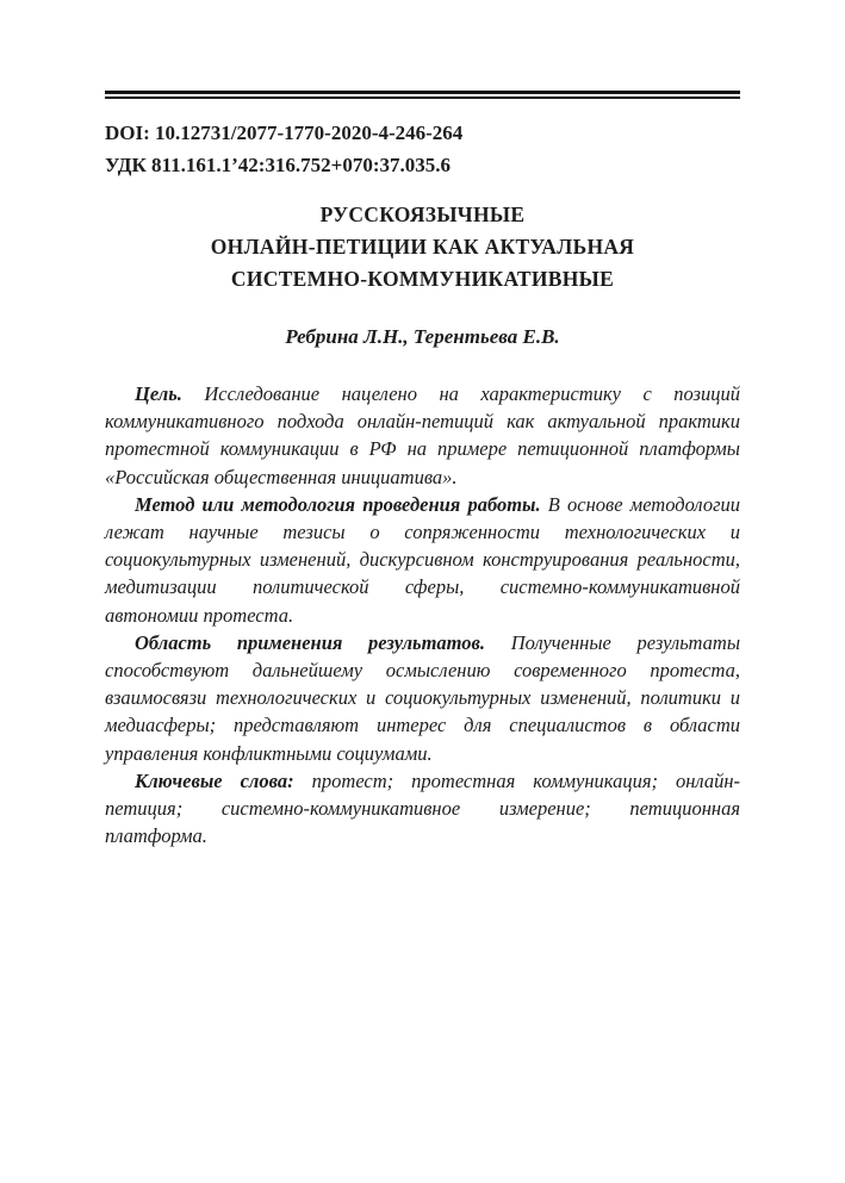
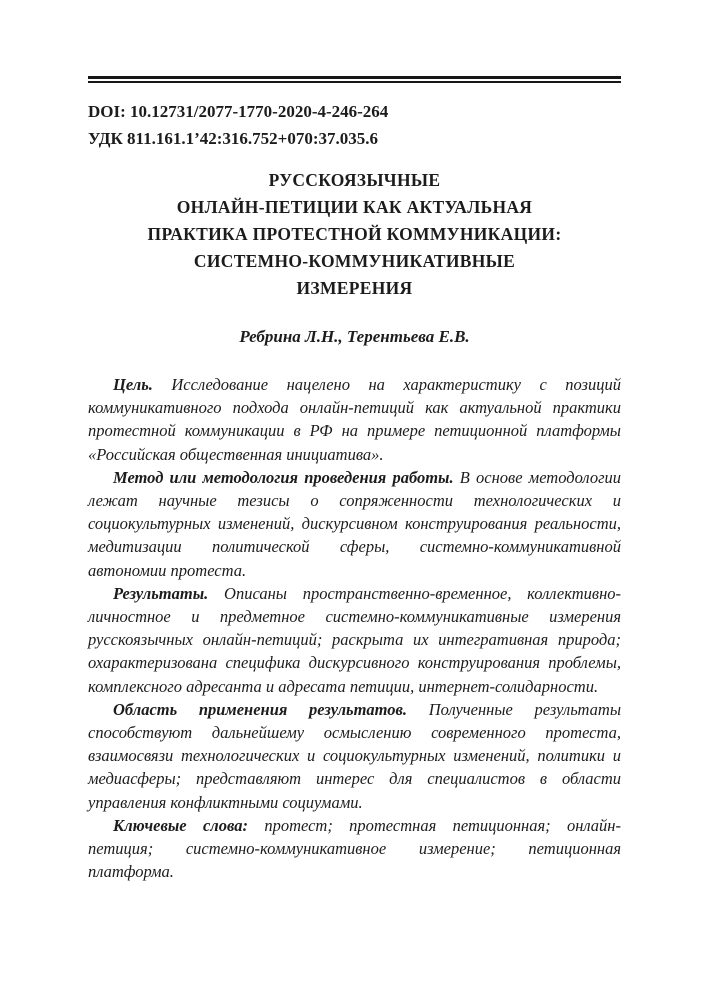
  DOI: 10.12731/2077-1770-2020-4-246-264
  УДК 811.161.1’42:316.752+070:37.035.6
  РУССКОЯЗЫЧНЫЕ
  ОНЛАЙН-ПЕТИЦИИ КАК АКТУАЛЬНАЯ
+ ПРАКТИКА ПРОТЕСТНОЙ КОММУНИКАЦИИ:
  СИСТЕМНО-КОММУНИКАТИВНЫЕ
+ ИЗМЕРЕНИЯ
  Ребрина Л.Н., Терентьева Е.В.
  Цель. Исследование нацелено на характеристику с позиций коммуникативного подхода онлайн-петиций как актуальной практики протестной коммуникации в РФ на примере петиционной платформы «Российская общественная инициатива».
  Метод или методология проведения работы. В основе методологии лежат научные тезисы о сопряженности технологических и социокультурных изменений, дискурсивном конструирования реальности, медитизации политической сферы, системно-коммуникативной автономии протеста.
+ Результаты. Описаны пространственно-временное, коллективно-личностное и предметное системно-коммуникативные измерения русскоязычных онлайн-петиций; раскрыта их интегративная природа; охарактеризована специфика дискурсивного конструирования проблемы, комплексного адресанта и адресата петиции, интернет-солидарности.
  Область применения результатов. Полученные результаты способствуют дальнейшему осмыслению современного протеста, взаимосвязи технологических и социокультурных изменений, политики и медиасферы; представляют интерес для специалистов в области управления конфликтными социумами.
- Ключевые слова: протест; протестная коммуникация; онлайн-петиция; системно-коммуникативное измерение; петиционная платформа.
+ Ключевые слова: протест; протестная петиционная; онлайн-петиция; системно-коммуникативное измерение; петиционная платформа.
